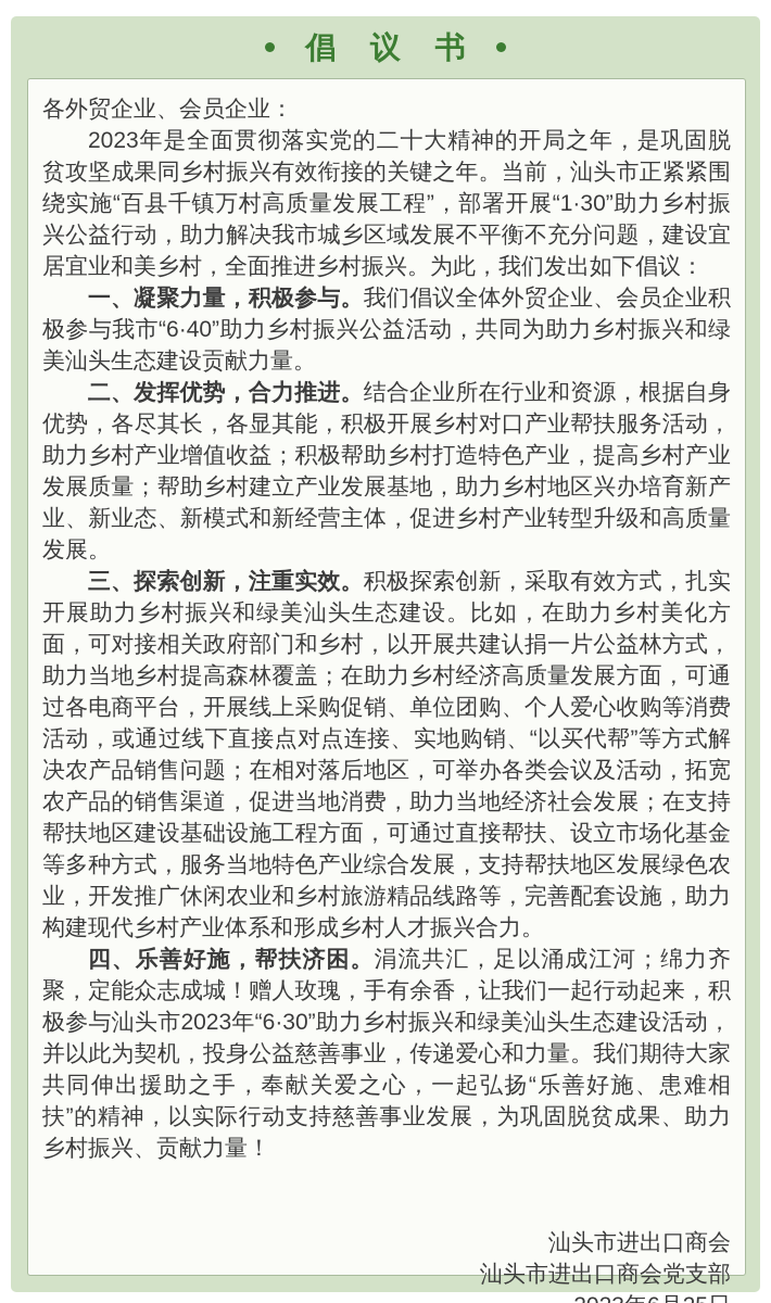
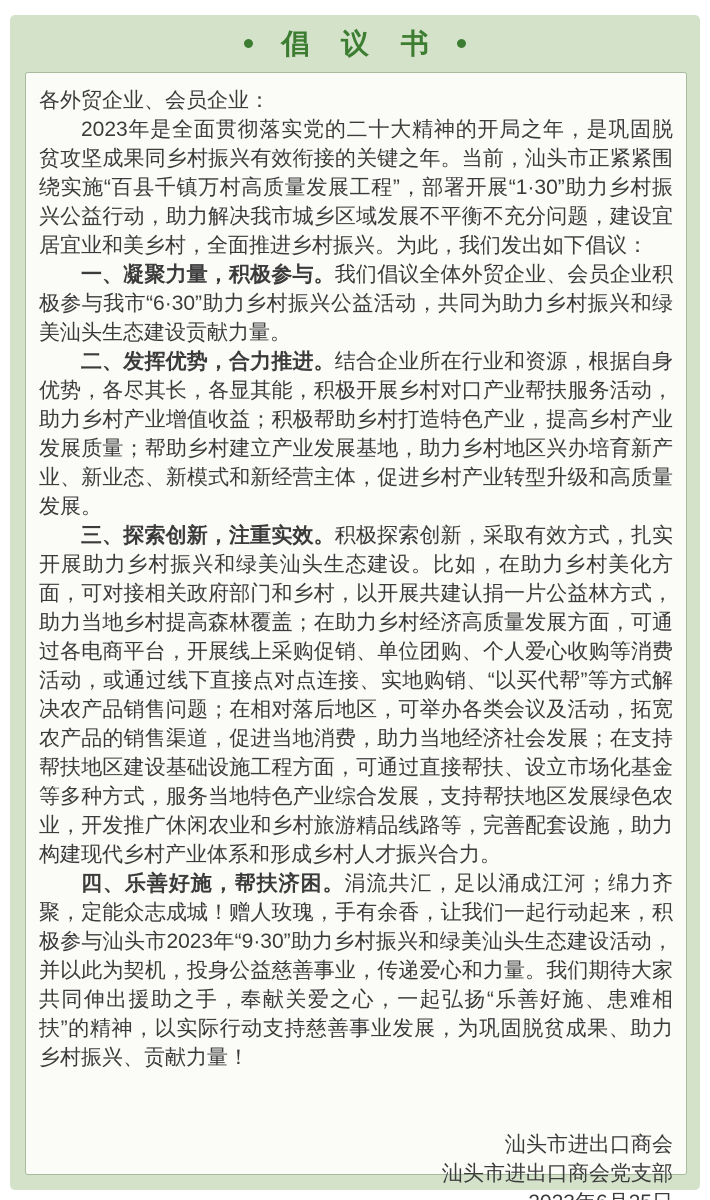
  倡 议 书
  各外贸企业、会员企业：
  2023年是全面贯彻落实党的二十大精神的开局之年，是巩固脱贫攻坚成果同乡村振兴有效衔接的关键之年。当前，汕头市正紧紧围绕实施“百县千镇万村高质量发展工程”，部署开展“1·30”助力乡村振兴公益行动，助力解决我市城乡区域发展不平衡不充分问题，建设宜居宜业和美乡村，全面推进乡村振兴。为此，我们发出如下倡议：
- 一、凝聚力量，积极参与。我们倡议全体外贸企业、会员企业积极参与我市“6·40”助力乡村振兴公益活动，共同为助力乡村振兴和绿美汕头生态建设贡献力量。
+ 一、凝聚力量，积极参与。我们倡议全体外贸企业、会员企业积极参与我市“6·30”助力乡村振兴公益活动，共同为助力乡村振兴和绿美汕头生态建设贡献力量。
  二、发挥优势，合力推进。结合企业所在行业和资源，根据自身优势，各尽其长，各显其能，积极开展乡村对口产业帮扶服务活动，助力乡村产业增值收益；积极帮助乡村打造特色产业，提高乡村产业发展质量；帮助乡村建立产业发展基地，助力乡村地区兴办培育新产业、新业态、新模式和新经营主体，促进乡村产业转型升级和高质量发展。
  三、探索创新，注重实效。积极探索创新，采取有效方式，扎实开展助力乡村振兴和绿美汕头生态建设。比如，在助力乡村美化方面，可对接相关政府部门和乡村，以开展共建认捐一片公益林方式，助力当地乡村提高森林覆盖；在助力乡村经济高质量发展方面，可通过各电商平台，开展线上采购促销、单位团购、个人爱心收购等消费活动，或通过线下直接点对点连接、实地购销、“以买代帮”等方式解决农产品销售问题；在相对落后地区，可举办各类会议及活动，拓宽农产品的销售渠道，促进当地消费，助力当地经济社会发展；在支持帮扶地区建设基础设施工程方面，可通过直接帮扶、设立市场化基金等多种方式，服务当地特色产业综合发展，支持帮扶地区发展绿色农业，开发推广休闲农业和乡村旅游精品线路等，完善配套设施，助力构建现代乡村产业体系和形成乡村人才振兴合力。
- 四、乐善好施，帮扶济困。涓流共汇，足以涌成江河；绵力齐聚，定能众志成城！赠人玫瑰，手有余香，让我们一起行动起来，积极参与汕头市2023年“6·30”助力乡村振兴和绿美汕头生态建设活动，并以此为契机，投身公益慈善事业，传递爱心和力量。我们期待大家共同伸出援助之手，奉献关爱之心，一起弘扬“乐善好施、患难相扶”的精神，以实际行动支持慈善事业发展，为巩固脱贫成果、助力乡村振兴、贡献力量！
+ 四、乐善好施，帮扶济困。涓流共汇，足以涌成江河；绵力齐聚，定能众志成城！赠人玫瑰，手有余香，让我们一起行动起来，积极参与汕头市2023年“9·30”助力乡村振兴和绿美汕头生态建设活动，并以此为契机，投身公益慈善事业，传递爱心和力量。我们期待大家共同伸出援助之手，奉献关爱之心，一起弘扬“乐善好施、患难相扶”的精神，以实际行动支持慈善事业发展，为巩固脱贫成果、助力乡村振兴、贡献力量！
  汕头市进出口商会
  汕头市进出口商会党支部
